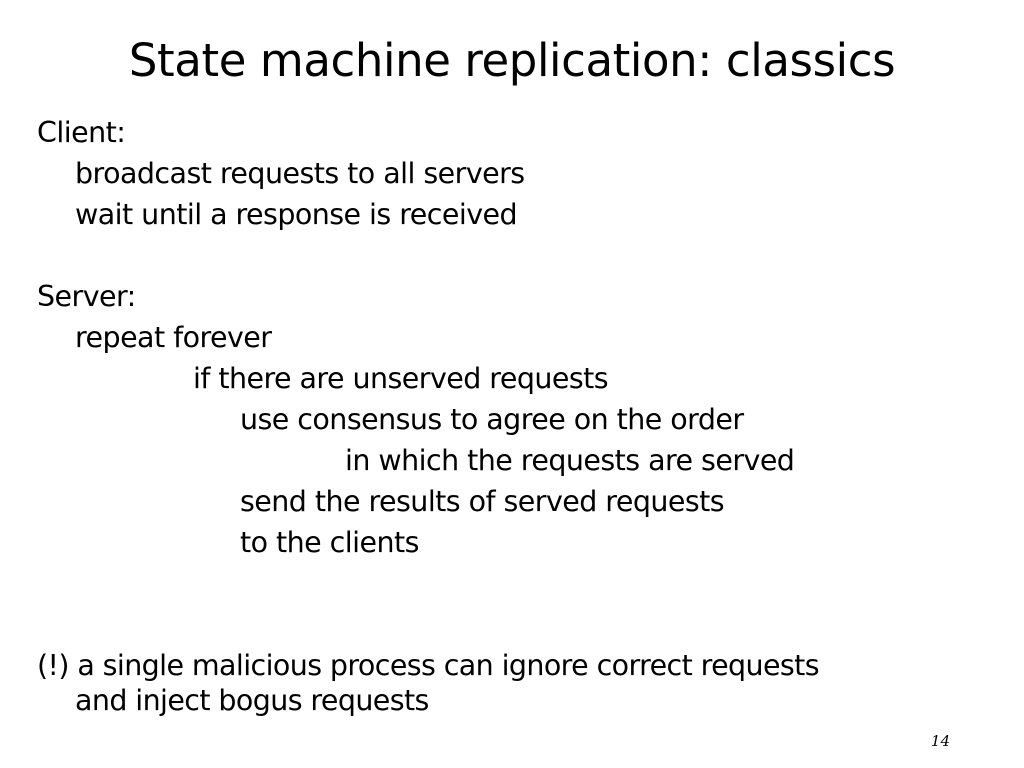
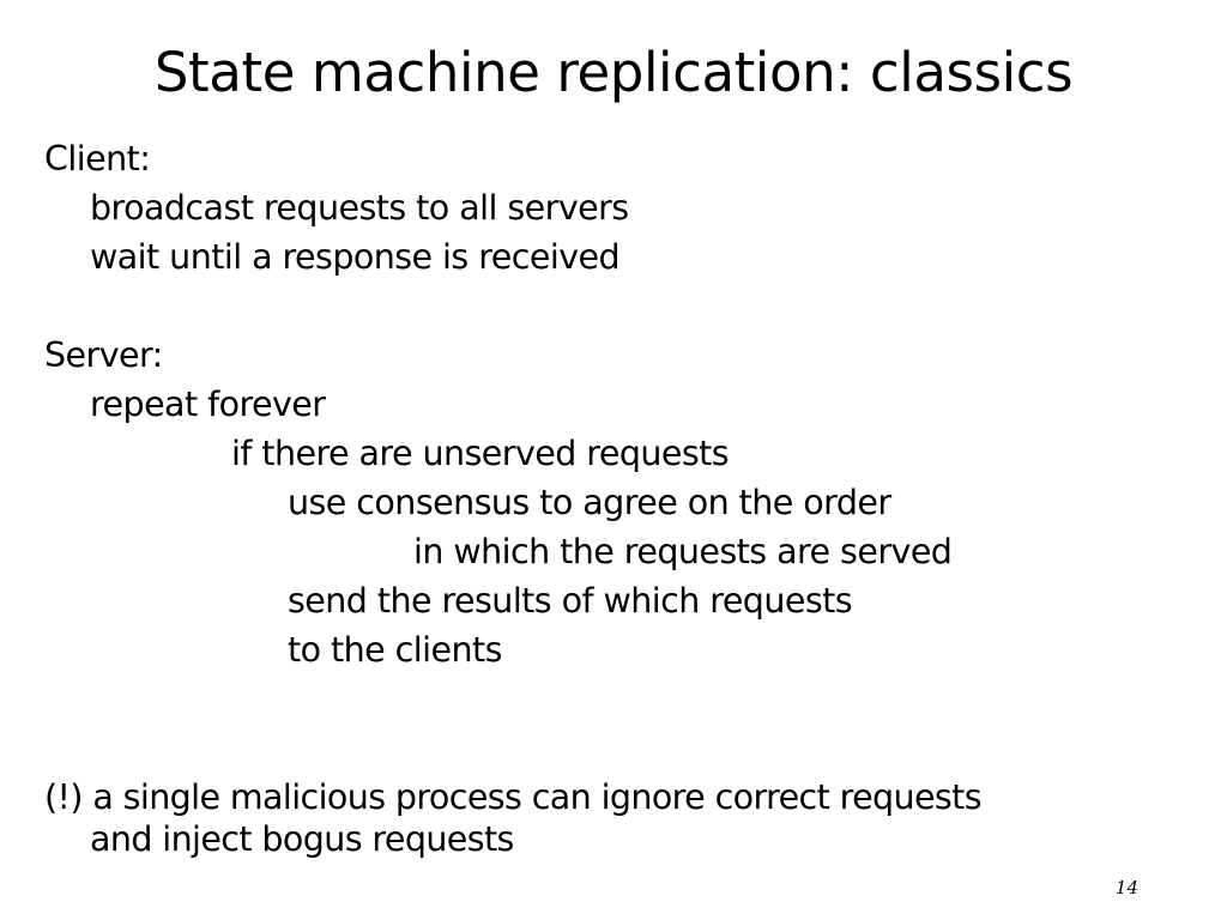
  State machine replication: classics
  Client:
  broadcast requests to all servers
  wait until a response is received
  Server:
  repeat forever
  if there are unserved requests
  use consensus to agree on the order
  in which the requests are served
- send the results of served requests
+ send the results of which requests
  to the clients
  (!) a single malicious process can ignore correct requests
  and inject bogus requests
  14
